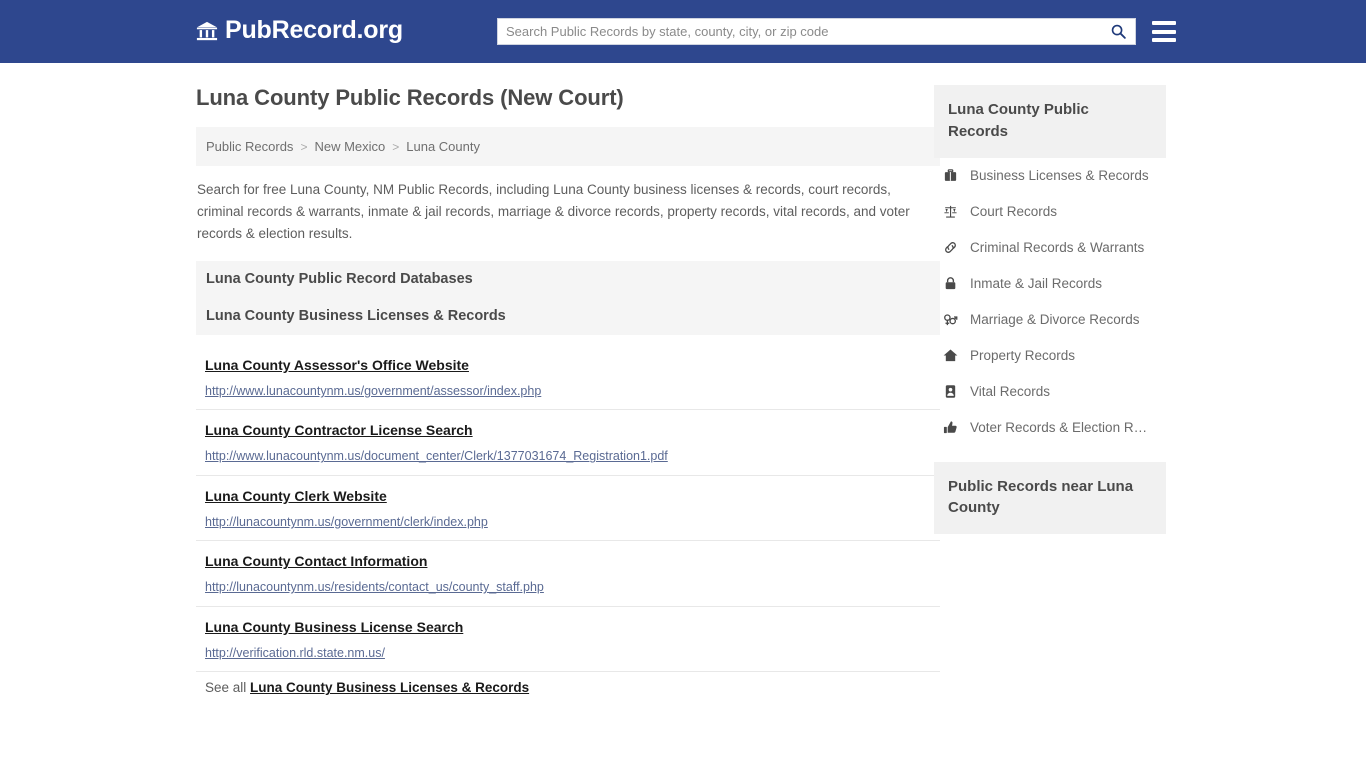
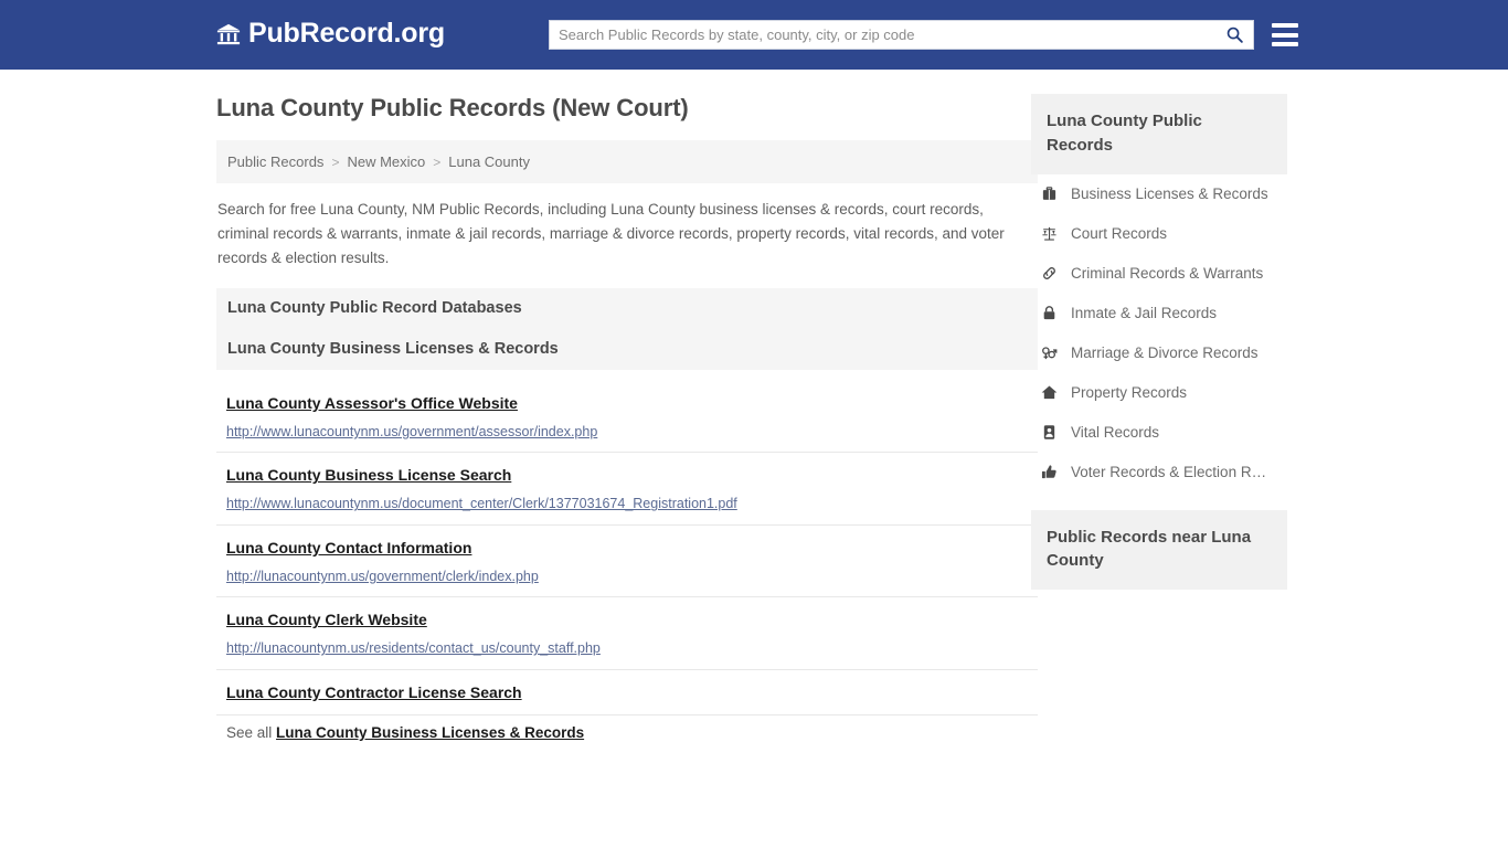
  PubRecord.org
  Search Public Records by state, county, city, or zip code
  Luna County Public Records (New Court)
  Public Records
  >
  New Mexico
  >
  Luna County
  Search for free Luna County, NM Public Records, including Luna County business licenses & records, court records, criminal records & warrants, inmate & jail records, marriage & divorce records, property records, vital records, and voter records & election results.
  Luna County Public Record Databases
  Luna County Business Licenses & Records
  Luna County Assessor's Office Website
  http://www.lunacountynm.us/government/assessor/index.php
- Luna County Contractor License Search
+ Luna County Business License Search
  http://www.lunacountynm.us/document_center/Clerk/1377031674_Registration1.pdf
- Luna County Clerk Website
+ Luna County Contact Information
  http://lunacountynm.us/government/clerk/index.php
- Luna County Contact Information
+ Luna County Clerk Website
  http://lunacountynm.us/residents/contact_us/county_staff.php
- Luna County Business License Search
+ Luna County Contractor License Search
- http://verification.rld.state.nm.us/
  See all Luna County Business Licenses & Records
  Luna County Public Records
  Business Licenses & Records
  Court Records
  Criminal Records & Warrants
  Inmate & Jail Records
  Marriage & Divorce Records
  Property Records
  Vital Records
  Voter Records & Election R…
  Public Records near Luna County
